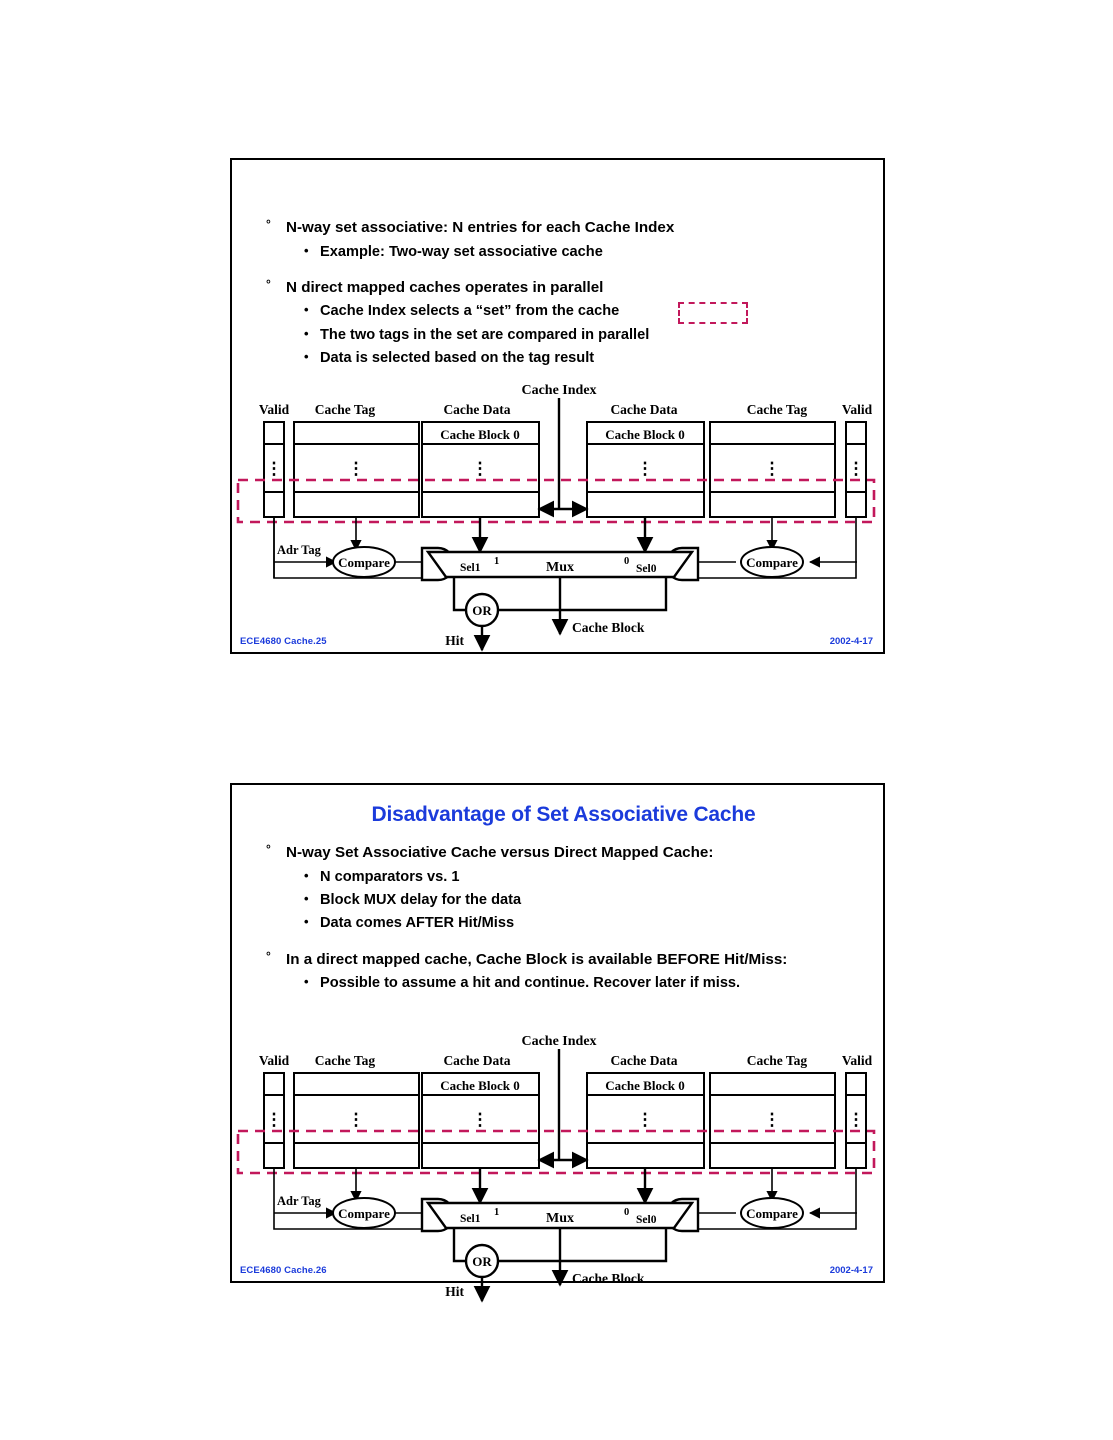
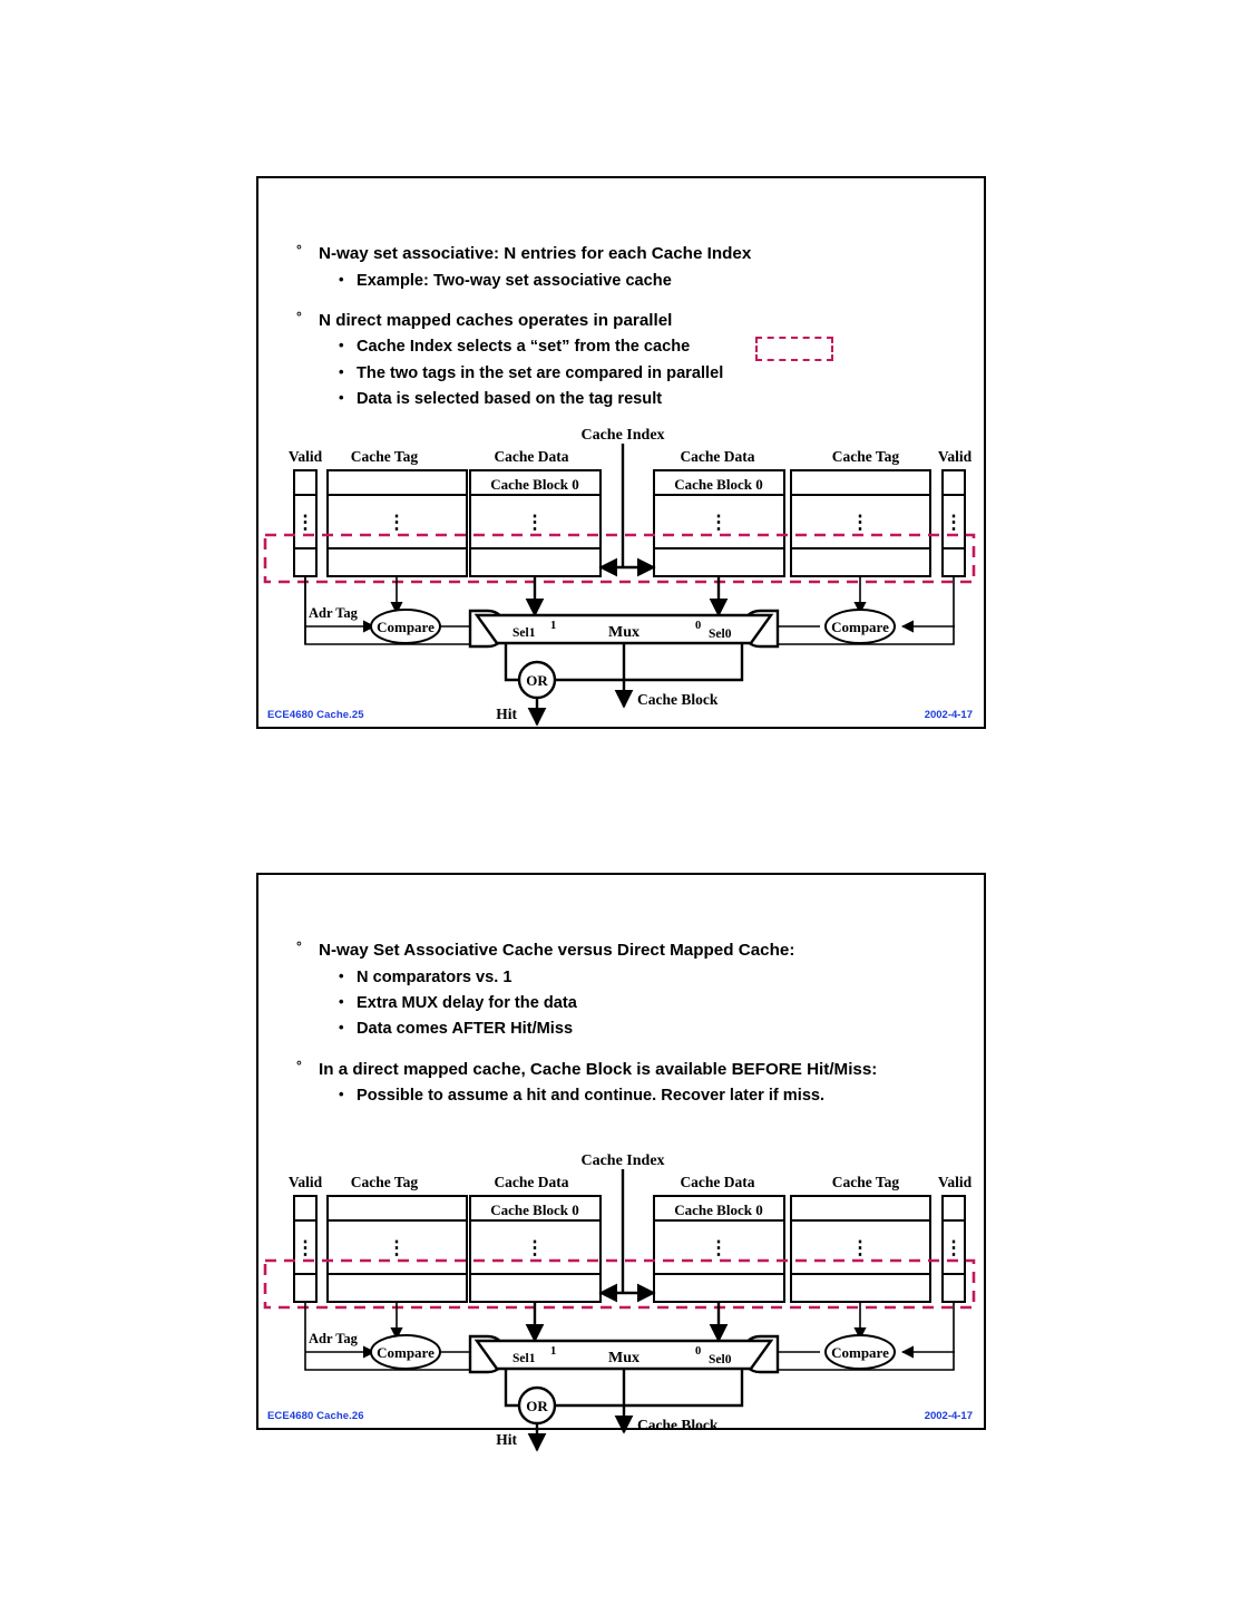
  °
  N-way set associative: N entries for each Cache Index
  •
  Example: Two-way set associative cache
  °
  N direct mapped caches operates in parallel
  •
  Cache Index selects a “set” from the cache
  •
  The two tags in the set are compared in parallel
  •
  Data is selected based on the tag result
  Cache Index
  Valid
  Cache Tag
  Cache Data
  Cache Data
  Cache Tag
  Valid
  ⋮
  ⋮
  Cache Block 0
  ⋮
  Cache Block 0
  ⋮
  ⋮
  ⋮
  Adr Tag
  Compare
  Compare
  Sel1
  1
  Mux
  0
  Sel0
  OR
  Hit
  Cache Block
  ECE4680 Cache.25
  2002-4-17
- Disadvantage of Set Associative Cache
  °
  N-way Set Associative Cache versus Direct Mapped Cache:
  •
  N comparators vs. 1
  •
- Block MUX delay for the data
+ Extra MUX delay for the data
  •
  Data comes AFTER Hit/Miss
  °
  In a direct mapped cache, Cache Block is available BEFORE Hit/Miss:
  •
  Possible to assume a hit and continue. Recover later if miss.
  Cache Index
  Valid
  Cache Tag
  Cache Data
  Cache Data
  Cache Tag
  Valid
  ⋮
  ⋮
  Cache Block 0
  ⋮
  Cache Block 0
  ⋮
  ⋮
  ⋮
  Adr Tag
  Compare
  Compare
  Sel1
  1
  Mux
  0
  Sel0
  OR
  Hit
  Cache Block
  ECE4680 Cache.26
  2002-4-17
